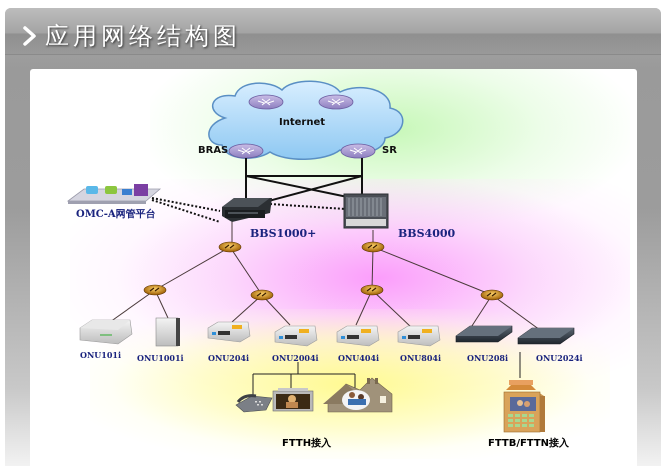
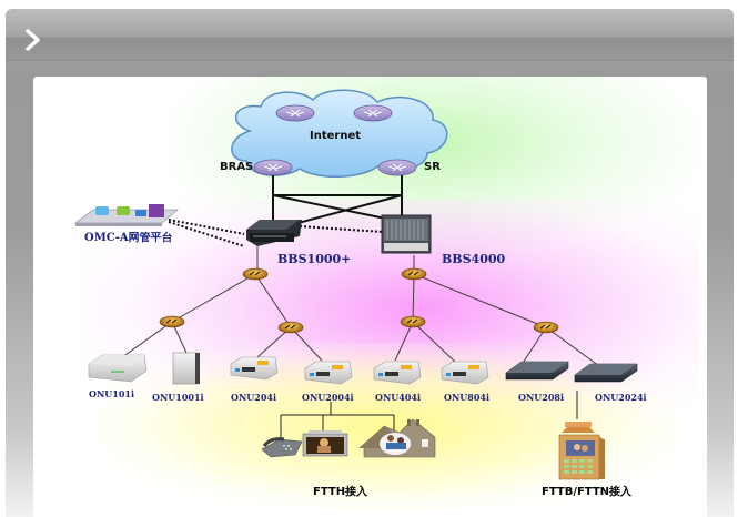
- 应用网络结构图
  Internet
  BRAS
  SR
  OMC-A网管平台
  BBS1000+
  BBS4000
  ONU101i
  ONU1001i
  ONU204i
  ONU2004i
  ONU404i
  ONU804i
  ONU208i
  ONU2024i
  FTTH接入
  FTTB/FTTN接入
